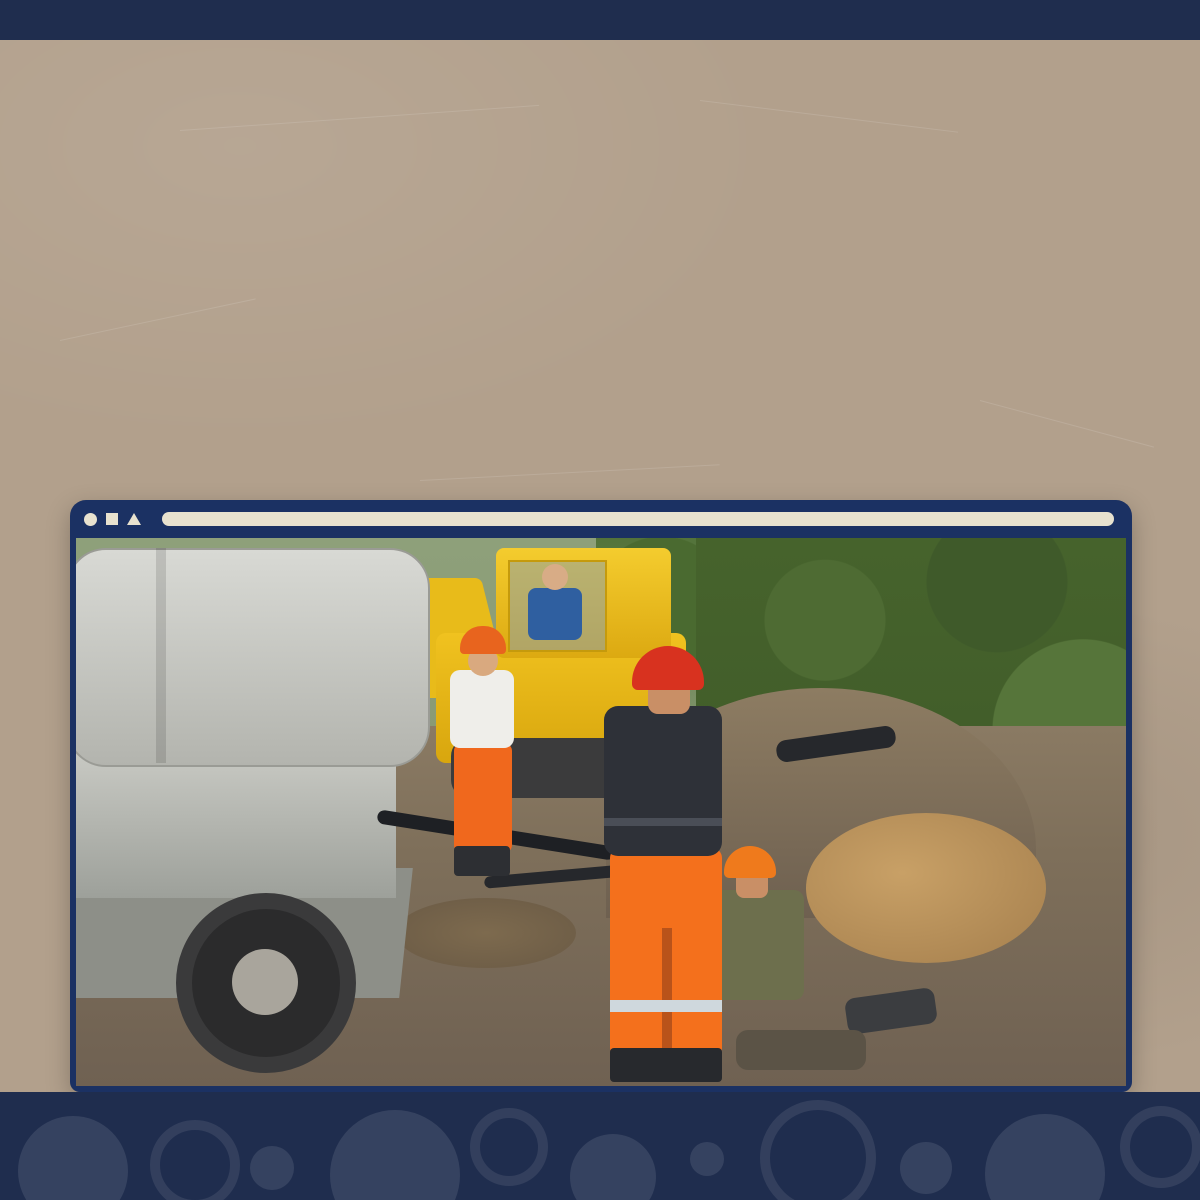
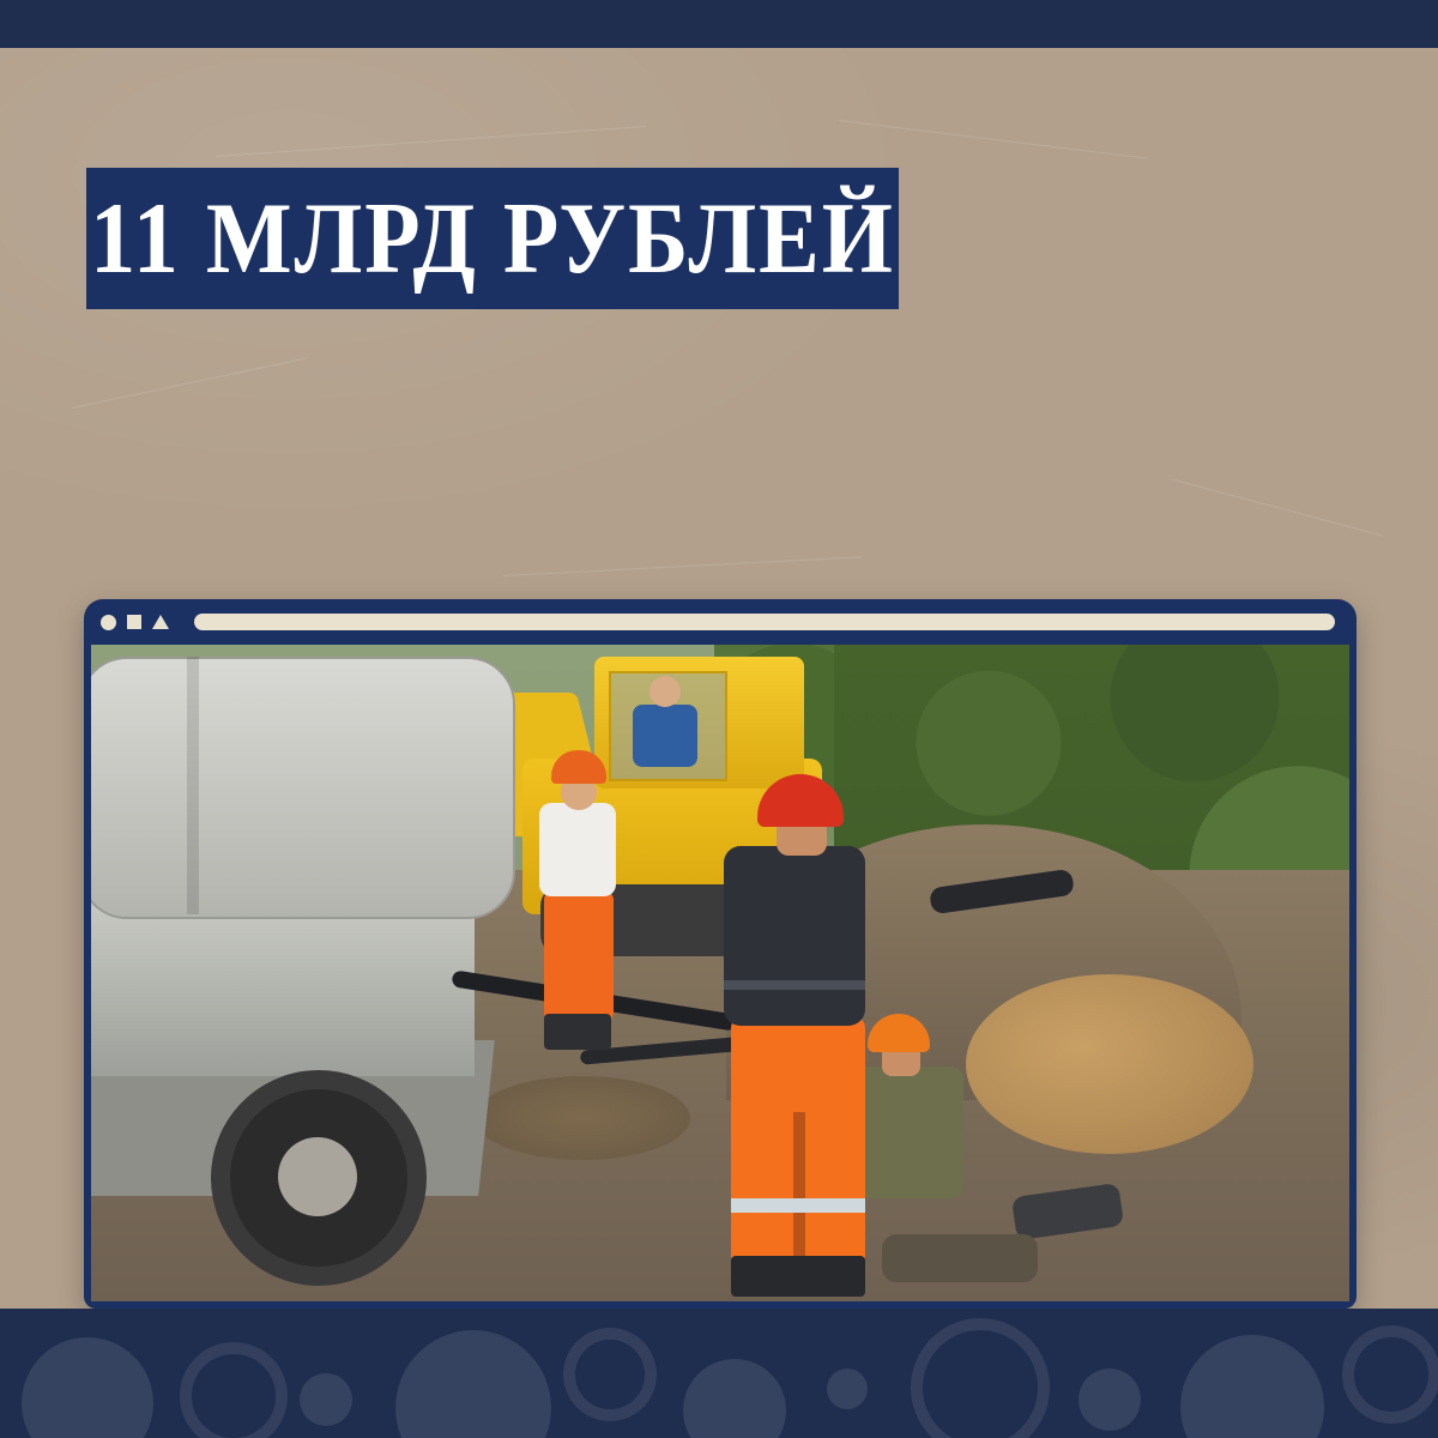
+ 11 МЛРД РУБЛЕЙ
